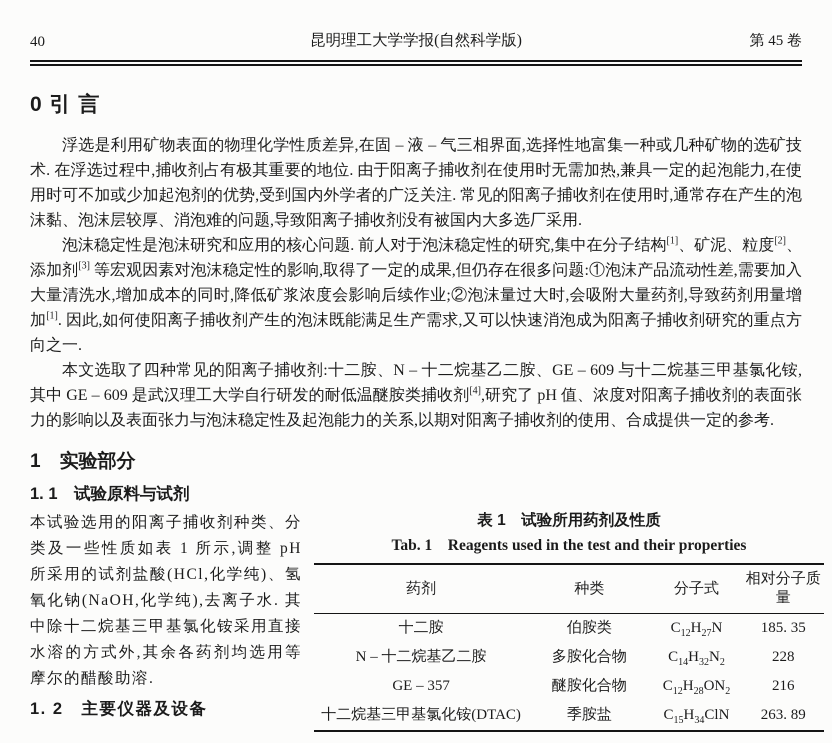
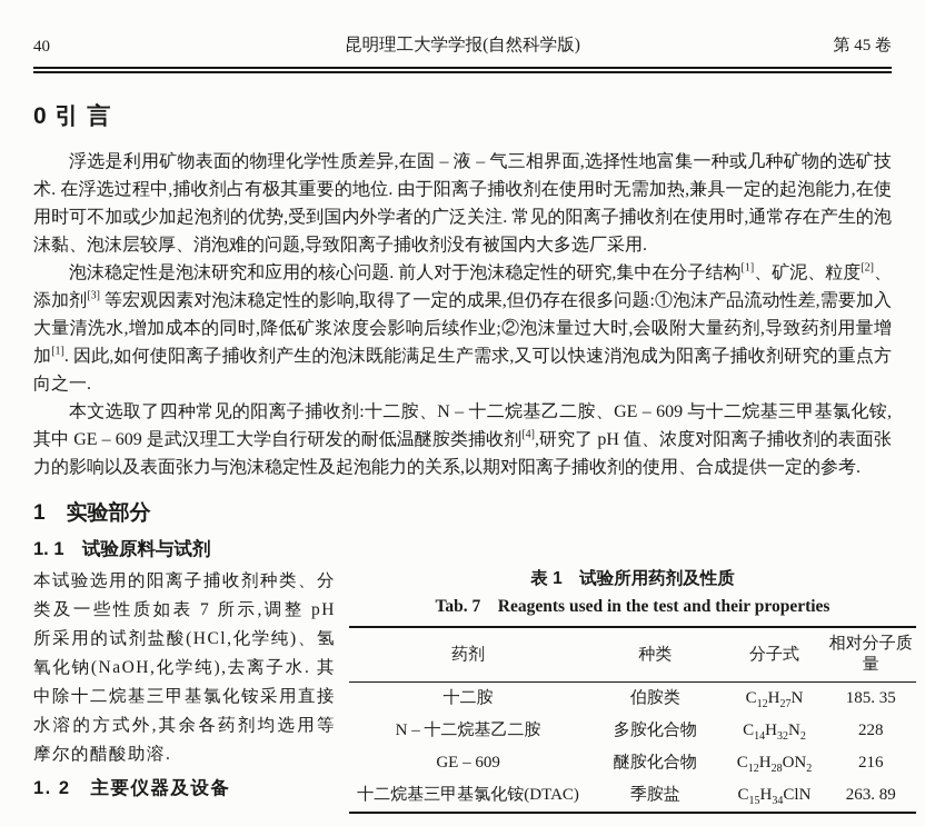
  40
  昆明理工大学学报(自然科学版)
  第 45 卷
  0 引 言
  浮选是利用矿物表面的物理化学性质差异,在固 – 液 – 气三相界面,选择性地富集一种或几种矿物的选矿技术. 在浮选过程中,捕收剂占有极其重要的地位. 由于阳离子捕收剂在使用时无需加热,兼具一定的起泡能力,在使用时可不加或少加起泡剂的优势,受到国内外学者的广泛关注. 常见的阳离子捕收剂在使用时,通常存在产生的泡沫黏、泡沫层较厚、消泡难的问题,导致阳离子捕收剂没有被国内大多选厂采用.
  泡沫稳定性是泡沫研究和应用的核心问题. 前人对于泡沫稳定性的研究,集中在分子结构[1]、矿泥、粒度[2]、添加剂[3] 等宏观因素对泡沫稳定性的影响,取得了一定的成果,但仍存在很多问题:①泡沫产品流动性差,需要加入大量清洗水,增加成本的同时,降低矿浆浓度会影响后续作业;②泡沫量过大时,会吸附大量药剂,导致药剂用量增加[1]. 因此,如何使阳离子捕收剂产生的泡沫既能满足生产需求,又可以快速消泡成为阳离子捕收剂研究的重点方向之一.
  本文选取了四种常见的阳离子捕收剂:十二胺、N – 十二烷基乙二胺、GE – 609 与十二烷基三甲基氯化铵,其中 GE – 609 是武汉理工大学自行研发的耐低温醚胺类捕收剂[4],研究了 pH 值、浓度对阳离子捕收剂的表面张力的影响以及表面张力与泡沫稳定性及起泡能力的关系,以期对阳离子捕收剂的使用、合成提供一定的参考.
  1 实验部分
  1. 1 试验原料与试剂
- 本试验选用的阳离子捕收剂种类、分类及一些性质如表 1 所示,调整 pH 所采用的试剂盐酸(HCl,化学纯)、氢氧化钠(NaOH,化学纯),去离子水. 其中除十二烷基三甲基氯化铵采用直接水溶的方式外,其余各药剂均选用等摩尔的醋酸助溶.
+ 本试验选用的阳离子捕收剂种类、分类及一些性质如表 7 所示,调整 pH 所采用的试剂盐酸(HCl,化学纯)、氢氧化钠(NaOH,化学纯),去离子水. 其中除十二烷基三甲基氯化铵采用直接水溶的方式外,其余各药剂均选用等摩尔的醋酸助溶.
  1. 2 主要仪器及设备
  表 1 试验所用药剂及性质
- Tab. 1 Reagents used in the test and their properties
+ Tab. 7 Reagents used in the test and their properties
  药剂	种类	分子式	相对分子质量
  十二胺	伯胺类	C12H27N	185. 35
  N – 十二烷基乙二胺	多胺化合物	C14H32N2	228
- GE – 357	醚胺化合物	C12H28ON2	216
+ GE – 609	醚胺化合物	C12H28ON2	216
  十二烷基三甲基氯化铵(DTAC)	季胺盐	C15H34ClN	263. 89
